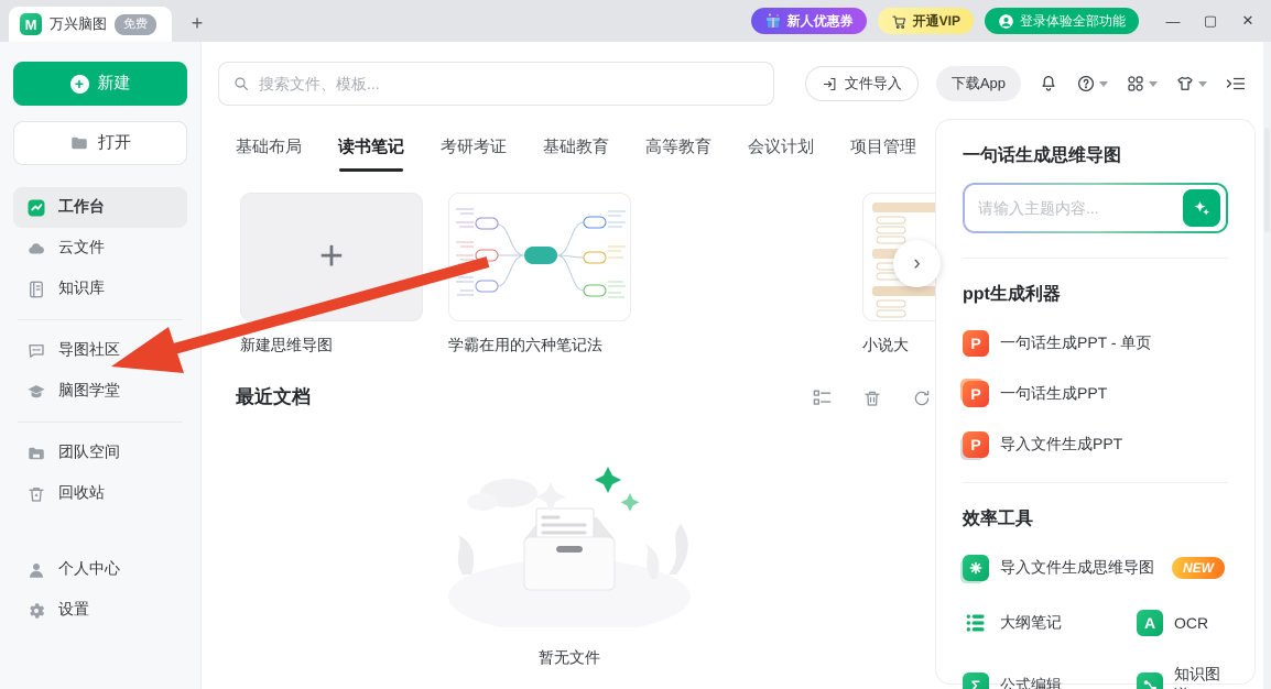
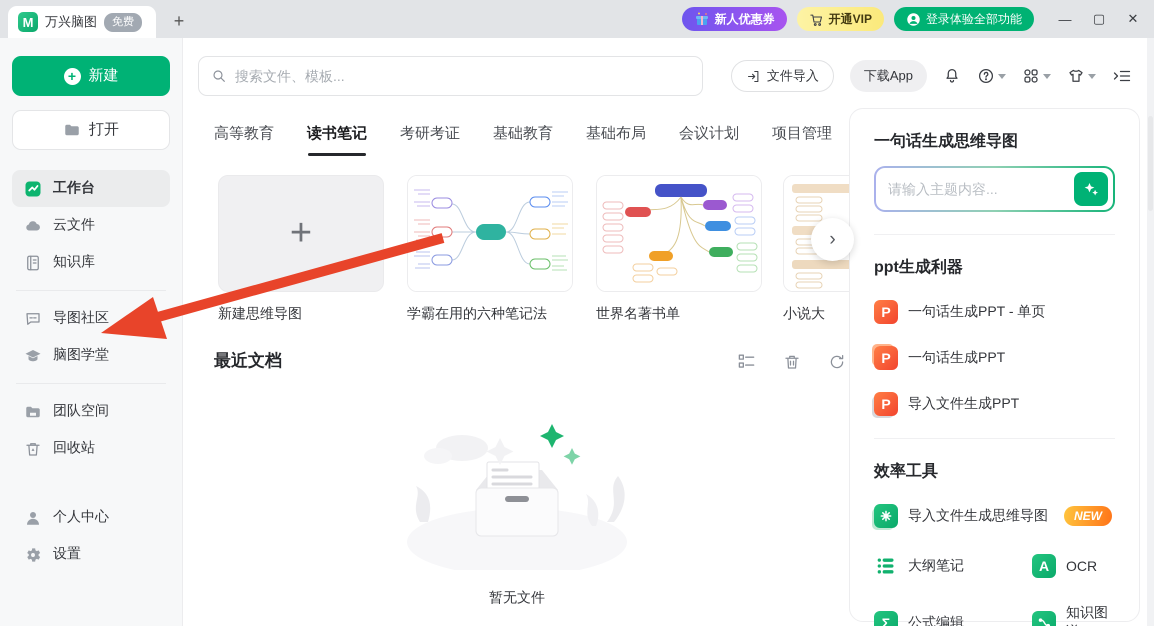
  M
  万兴脑图
  免费
  +
  新人优惠券
  开通VIP
  登录体验全部功能
  —
  ▢
  ✕
  +
  新建
  打开
  工作台
  云文件
  知识库
  导图社区
  脑图学堂
  团队空间
  回收站
  个人中心
  设置
  搜索文件、模板...
  文件导入
  下载App
- 基础布局
+ 高等教育
  读书笔记
  考研考证
  基础教育
- 高等教育
+ 基础布局
  会议计划
  项目管理
  +
  新建思维导图
  学霸在用的六种笔记法
+ 世界名著书单
  小说大
  ›
  最近文档
  暂无文件
  一句话生成思维导图
  请输入主题内容...
  ppt生成利器
  P
  一句话生成PPT - 单页
  P
  一句话生成PPT
  P
  导入文件生成PPT
  效率工具
  导入文件生成思维导图
  NEW
  大纲笔记
  A
  OCR
  Σ
  公式编辑
  知识图
